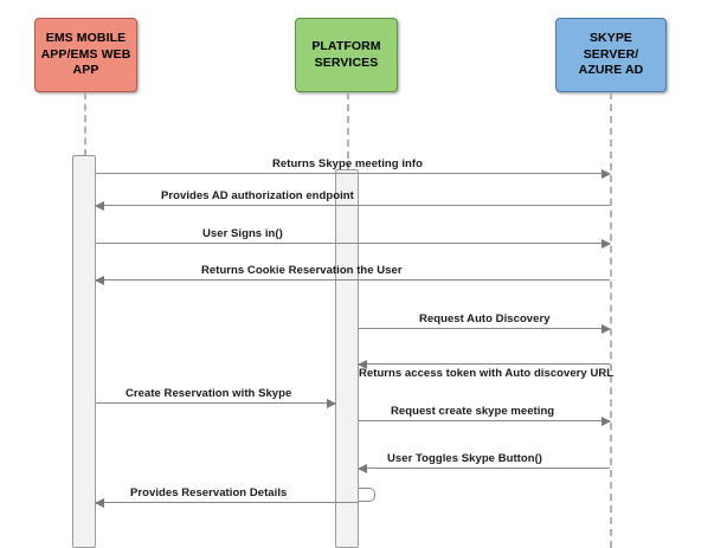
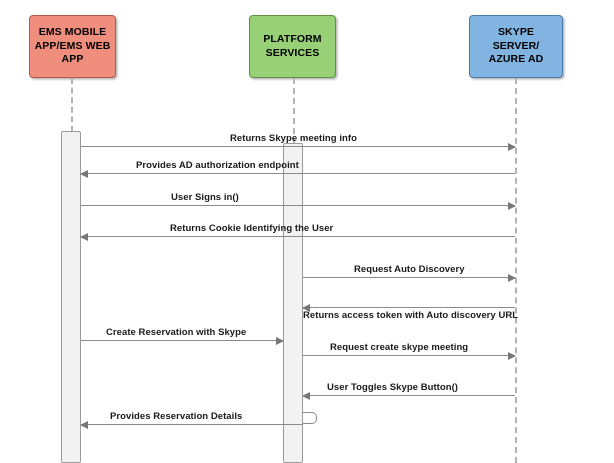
  EMS MOBILE
  APP/EMS WEB
  APP
  PLATFORM
  SERVICES
  SKYPE SERVER/
  AZURE AD
  Returns Skype meeting info
  Provides AD authorization endpoint
  User Signs in()
- Returns Cookie Reservation the User
+ Returns Cookie Identifying the User
  Request Auto Discovery
  Returns access token with Auto discovery URL
  Create Reservation with Skype
  Request create skype meeting
  User Toggles Skype Button()
  Provides Reservation Details
